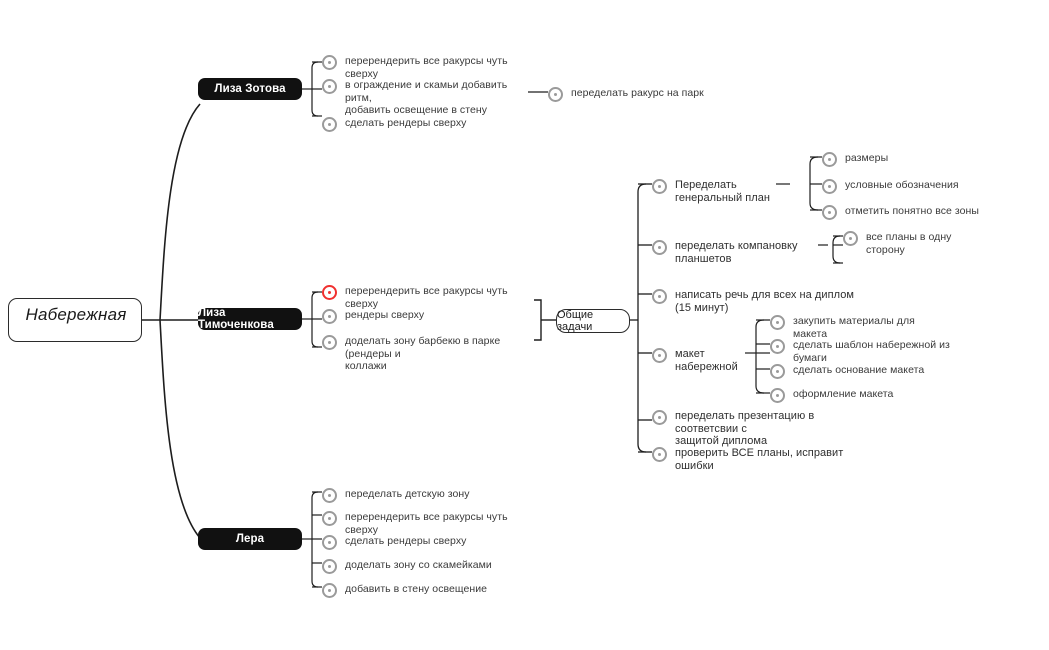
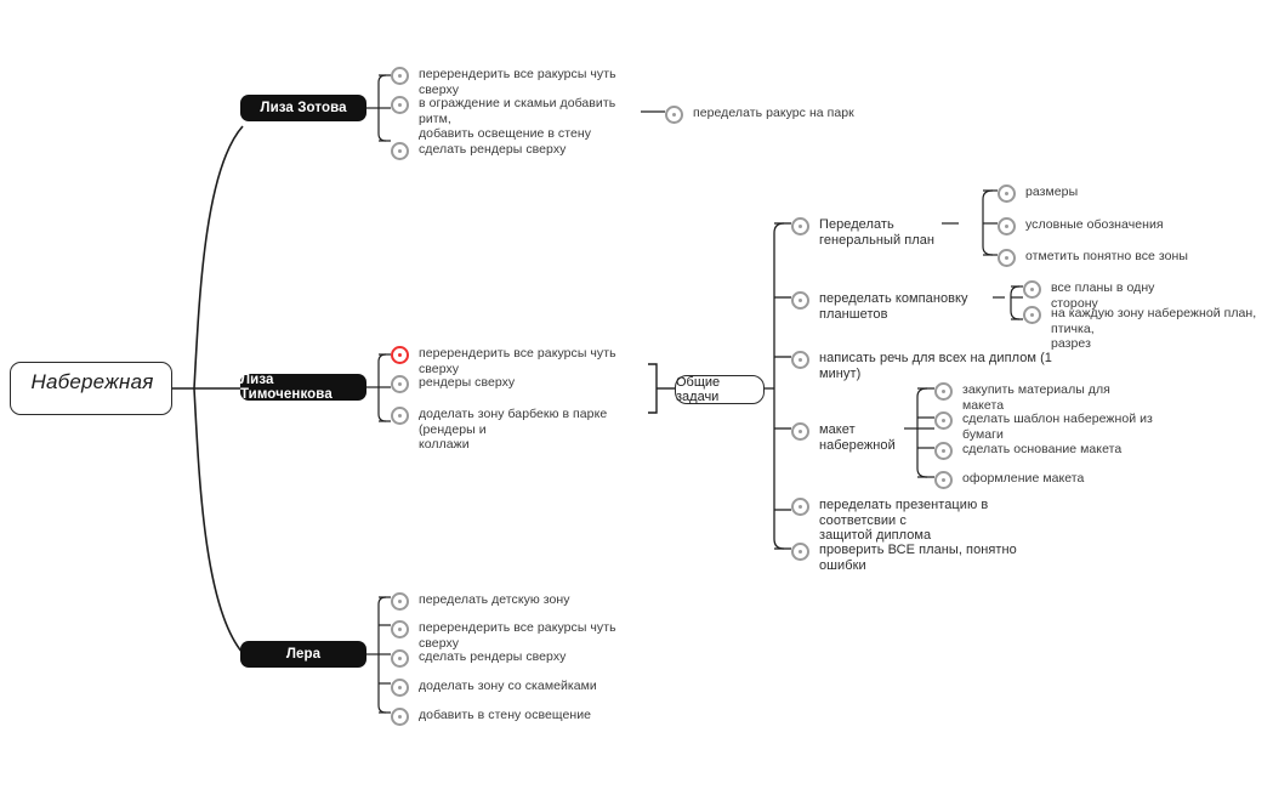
  Набережная
  Лиза Зотова
  Лиза Тимоченкова
  Лера
  Общие задачи
  перерендерить все ракурсы чуть сверху
  в ограждение и скамьи добавить ритм,
  добавить освещение в стену
  переделать ракурс на парк
  сделать рендеры сверху
  перерендерить все ракурсы чуть сверху
  рендеры сверху
  доделать зону барбекю в парке (рендеры и
  коллажи
  переделать детскую зону
  перерендерить все ракурсы чуть сверху
  сделать рендеры сверху
  доделать зону со скамейками
  добавить в стену освещение
  Переделать генеральный план
  размеры
  условные обозначения
  отметить понятно все зоны
  переделать компановку планшетов
  все планы в одну сторону
+ на каждую зону набережной план, птичка,
+ разрез
- написать речь для всех на диплом (15 минут)
+ написать речь для всех на диплом (1 минут)
  макет набережной
  закупить материалы для макета
  сделать шаблон набережной из бумаги
  сделать основание макета
  оформление макета
  переделать презентацию в соответсвии с
  защитой диплома
- проверить ВСЕ планы, исправит ошибки
+ проверить ВСЕ планы, понятно ошибки
